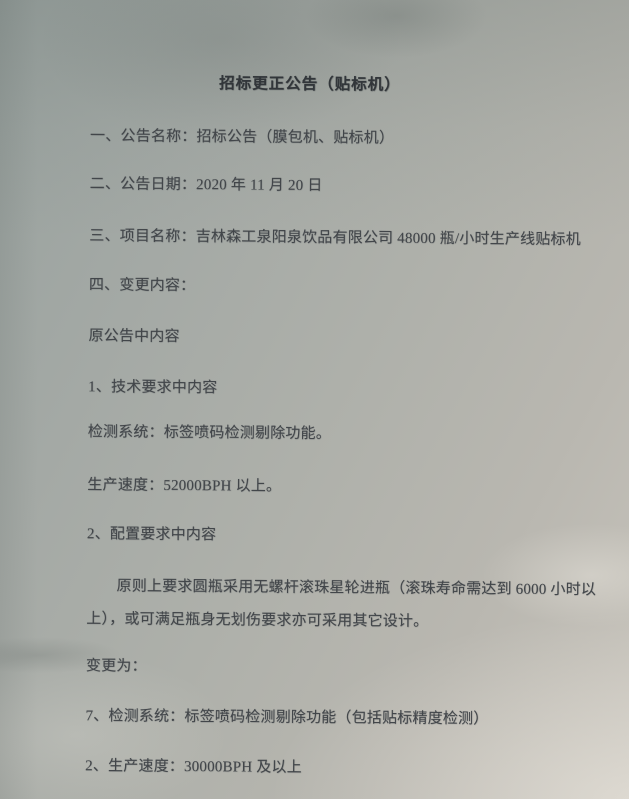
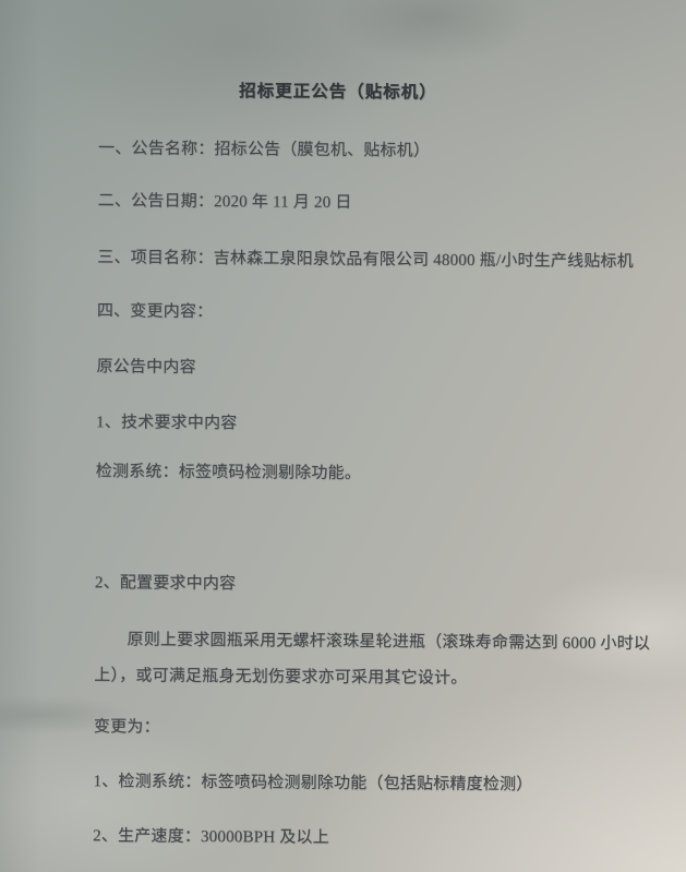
  招标更正公告（贴标机）
  一、公告名称：招标公告（膜包机、贴标机）
  二、公告日期：2020 年 11 月 20 日
  三、项目名称：吉林森工泉阳泉饮品有限公司 48000 瓶/小时生产线贴标机
  四、变更内容：
  原公告中内容
  1、技术要求中内容
  检测系统：标签喷码检测剔除功能。
- 生产速度：52000BPH 以上。
  2、配置要求中内容
  原则上要求圆瓶采用无螺杆滚珠星轮进瓶（滚珠寿命需达到 6000 小时以
  上），或可满足瓶身无划伤要求亦可采用其它设计。
  变更为：
- 7、检测系统：标签喷码检测剔除功能（包括贴标精度检测）
+ 1、检测系统：标签喷码检测剔除功能（包括贴标精度检测）
  2、生产速度：30000BPH 及以上
